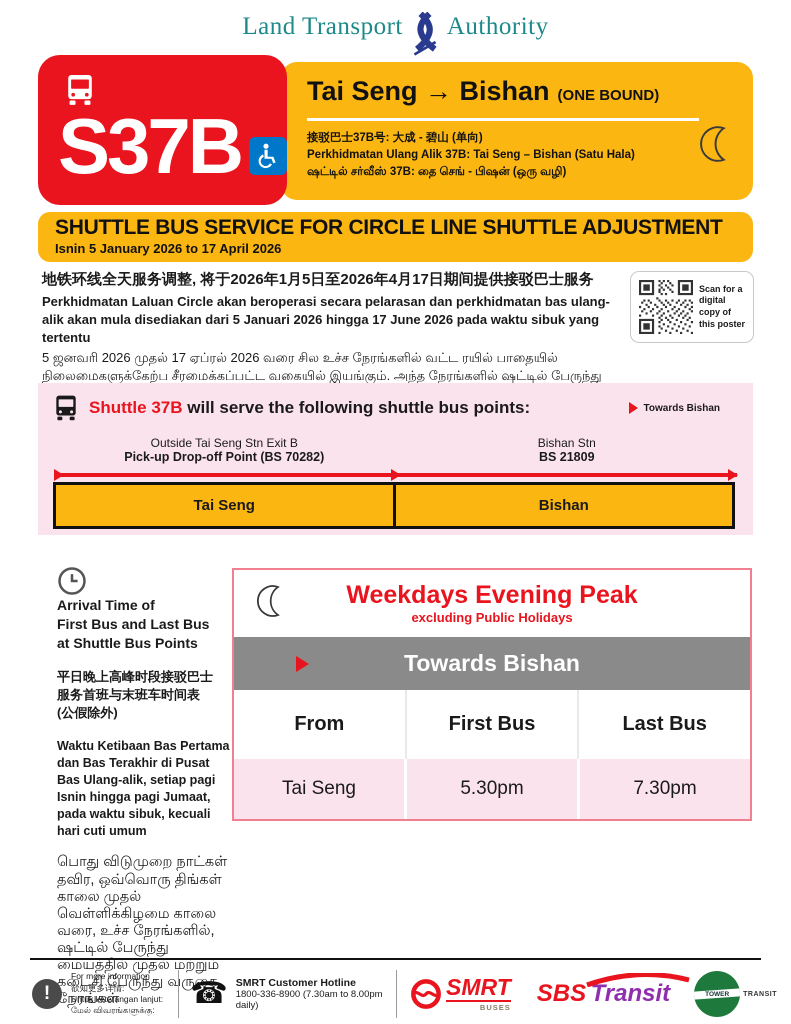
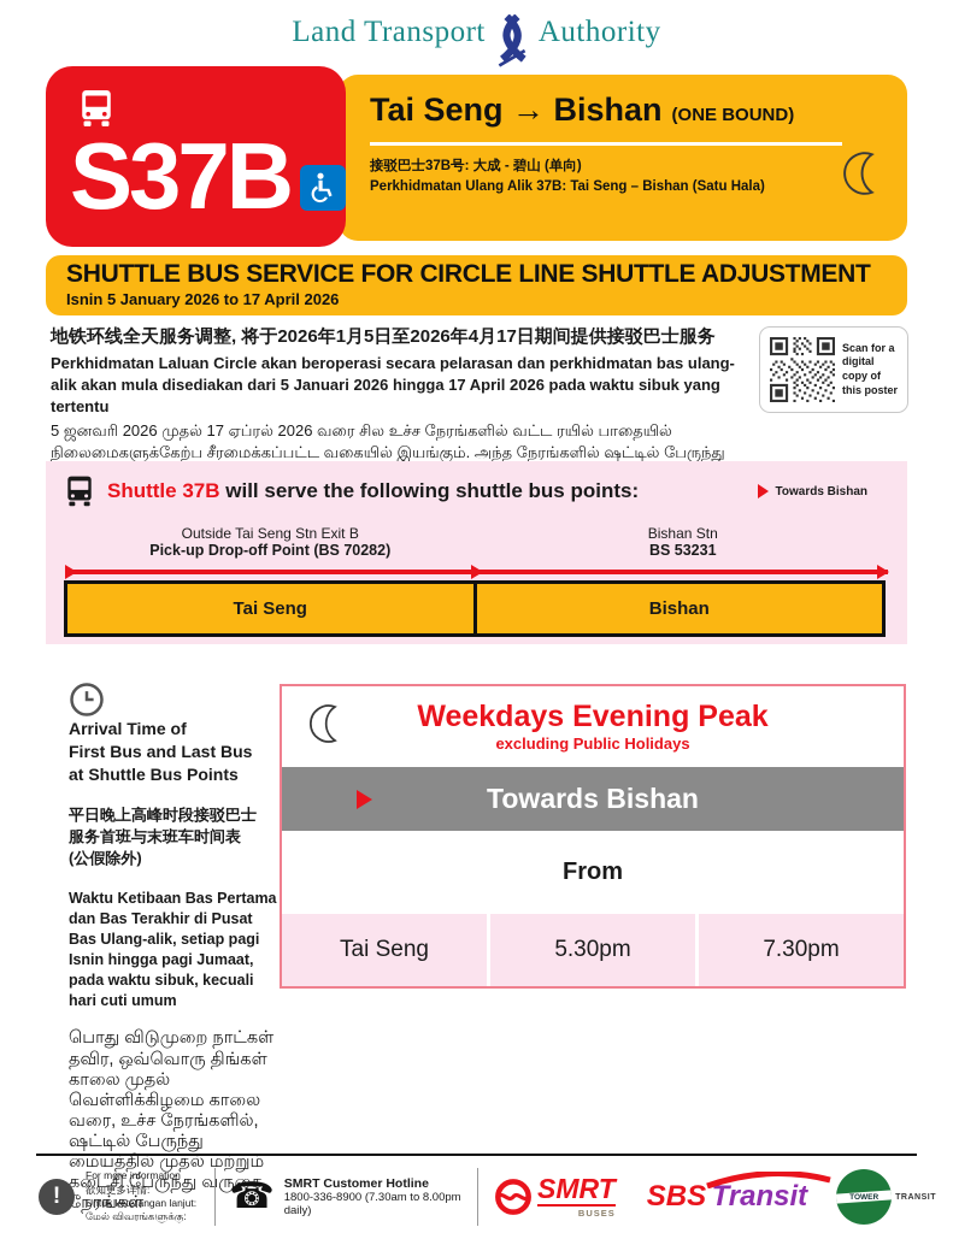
  Land Transport
  Authority
  S37B
  Tai Seng → Bishan
  (ONE BOUND)
  接驳巴士37B号: 大成 - 碧山 (单向)
  Perkhidmatan Ulang Alik 37B: Tai Seng – Bishan (Satu Hala)
- ஷட்டில் சர்வீஸ் 37B: தை செங் - பிஷன் (ஒரு வழி)
  SHUTTLE BUS SERVICE FOR CIRCLE LINE SHUTTLE ADJUSTMENT
  Isnin 5 January 2026 to 17 April 2026
  地铁环线全天服务调整, 将于2026年1月5日至2026年4月17日期间提供接驳巴士服务
- Perkhidmatan Laluan Circle akan beroperasi secara pelarasan dan perkhidmatan bas ulang-alik akan mula disediakan dari 5 Januari 2026 hingga 17 June 2026 pada waktu sibuk yang tertentu
+ Perkhidmatan Laluan Circle akan beroperasi secara pelarasan dan perkhidmatan bas ulang-alik akan mula disediakan dari 5 Januari 2026 hingga 17 April 2026 pada waktu sibuk yang tertentu
  5 ஜனவரி 2026 முதல் 17 ஏப்ரல் 2026 வரை சில உச்ச நேரங்களில் வட்ட ரயில் பாதையில் நிலைமைகளுக்கேற்ப சீரமைக்கப்பட்ட வகையில் இயங்கும். அந்த நேரங்களில் ஷட்டில் பேருந்து
  Scan for a digital copy of this poster
  Shuttle 37B will serve the following shuttle bus points:
  Towards Bishan
  Outside Tai Seng Stn Exit B
  Pick-up Drop-off Point (BS 70282)
  Bishan Stn
- BS 21809
+ BS 53231
  Tai Seng
  Bishan
  Arrival Time of
  First Bus and Last Bus
  at Shuttle Bus Points
  平日晚上高峰时段接驳巴士
  服务首班与末班车时间表
  (公假除外)
  Waktu Ketibaan Bas Pertama dan Bas Terakhir di Pusat Bas Ulang-alik, setiap pagi Isnin hingga pagi Jumaat, pada waktu sibuk, kecuali hari cuti umum
  பொது விடுமுறை நாட்கள் தவிர, ஒவ்வொரு திங்கள் காலை முதல் வெள்ளிக்கிழமை காலை வரை, உச்ச நேரங்களில், ஷட்டில் பேருந்து மையத்தில் முதல் மற்றும் கடைசி பேருந்து வருகை நேரங்கள்
  Weekdays Evening Peak
  excluding Public Holidays
  Towards Bishan
  From
- First Bus
- Last Bus
  Tai Seng
  5.30pm
  7.30pm
  !
  For more information
  欲知更多详情:
  Untuk keterangan lanjut:
  மேல் விவரங்களுக்கு:
  ☎
  SMRT Customer Hotline
  1800-336-8900 (7.30am to 8.00pm daily)
  SMRT
  BUSES
  SBS Transit
